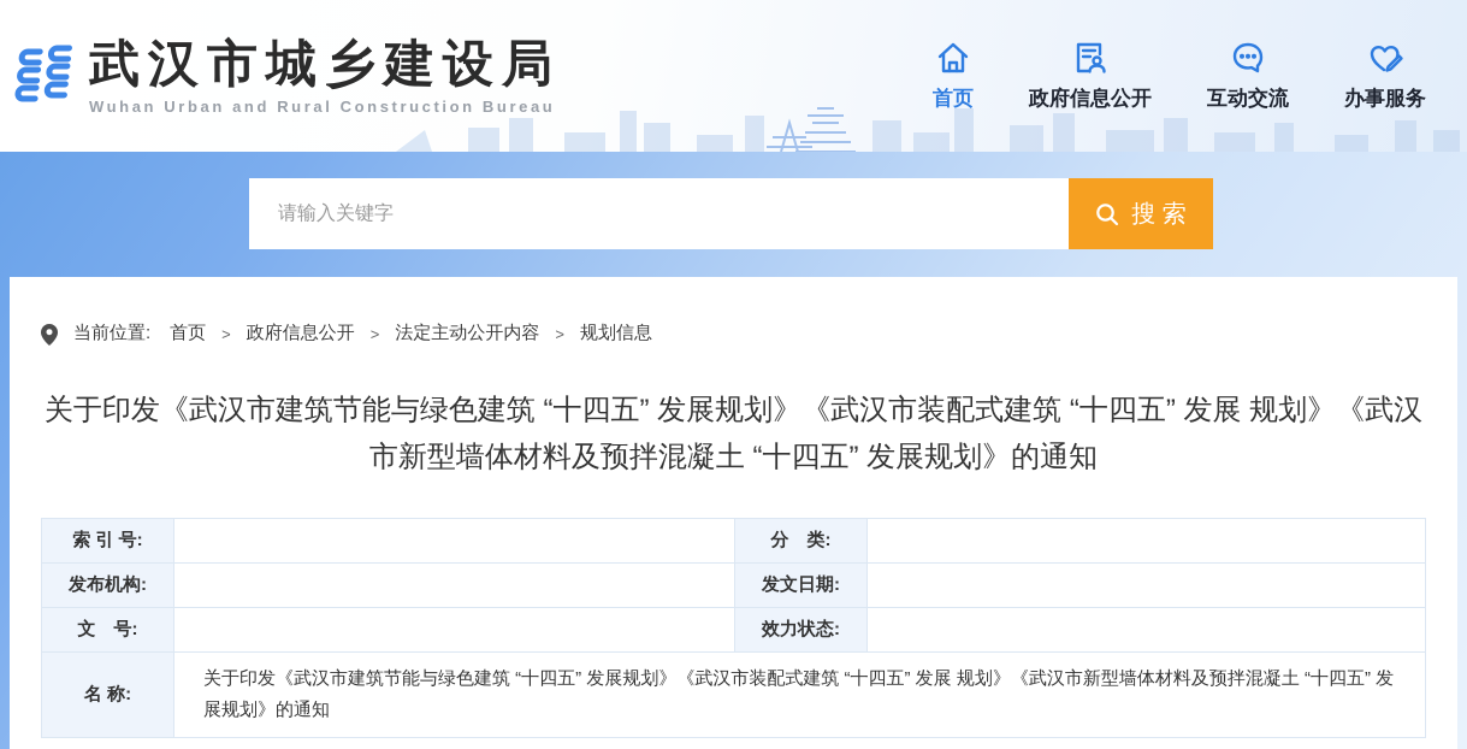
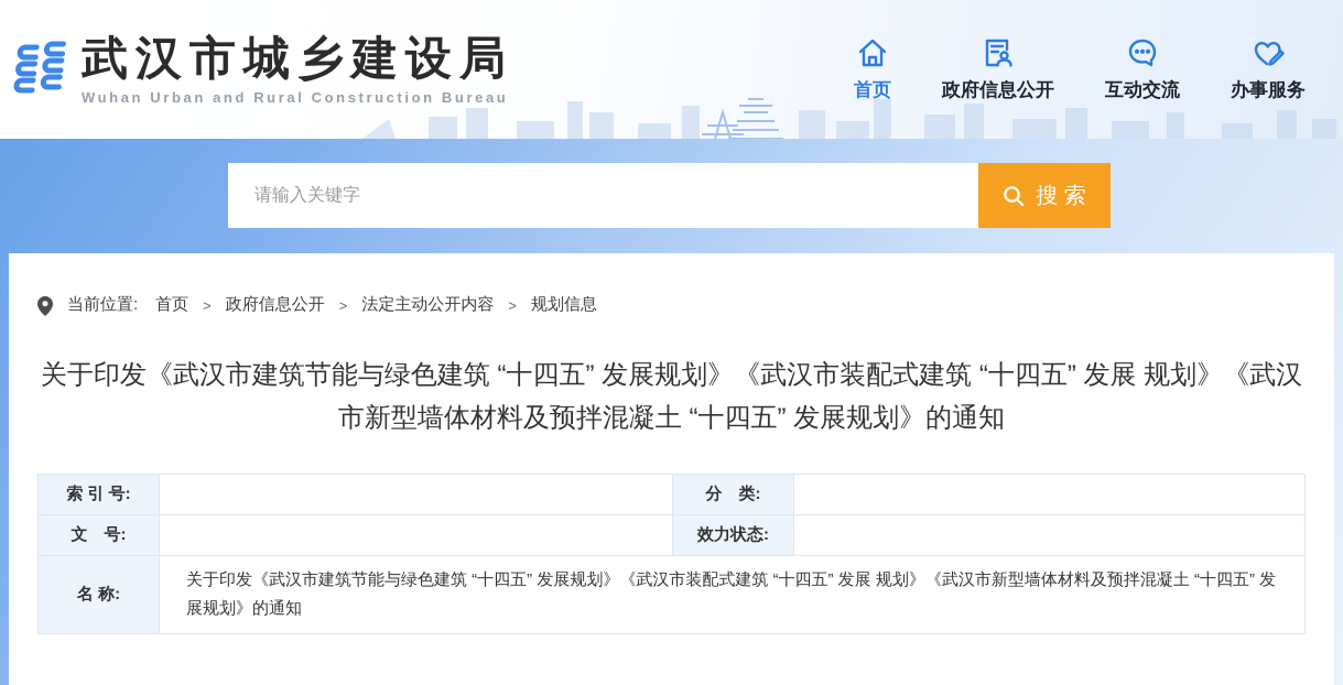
  武汉市城乡建设局
  Wuhan Urban and Rural Construction Bureau
  首页
  政府信息公开
  互动交流
  办事服务
  请输入关键字
  搜 索
  当前位置:
  首页
  >
  政府信息公开
  >
  法定主动公开内容
  >
  规划信息
  关于印发《武汉市建筑节能与绿色建筑 “十四五” 发展规划》《武汉市装配式建筑 “十四五” 发展 规划》《武汉市新型墙体材料及预拌混凝土 “十四五” 发展规划》的通知
  索 引 号:		分 类:
- 发布机构:		发文日期:
  文 号:		效力状态:
  名 称:	关于印发《武汉市建筑节能与绿色建筑 “十四五” 发展规划》《武汉市装配式建筑 “十四五” 发展 规划》《武汉市新型墙体材料及预拌混凝土 “十四五” 发展规划》的通知
